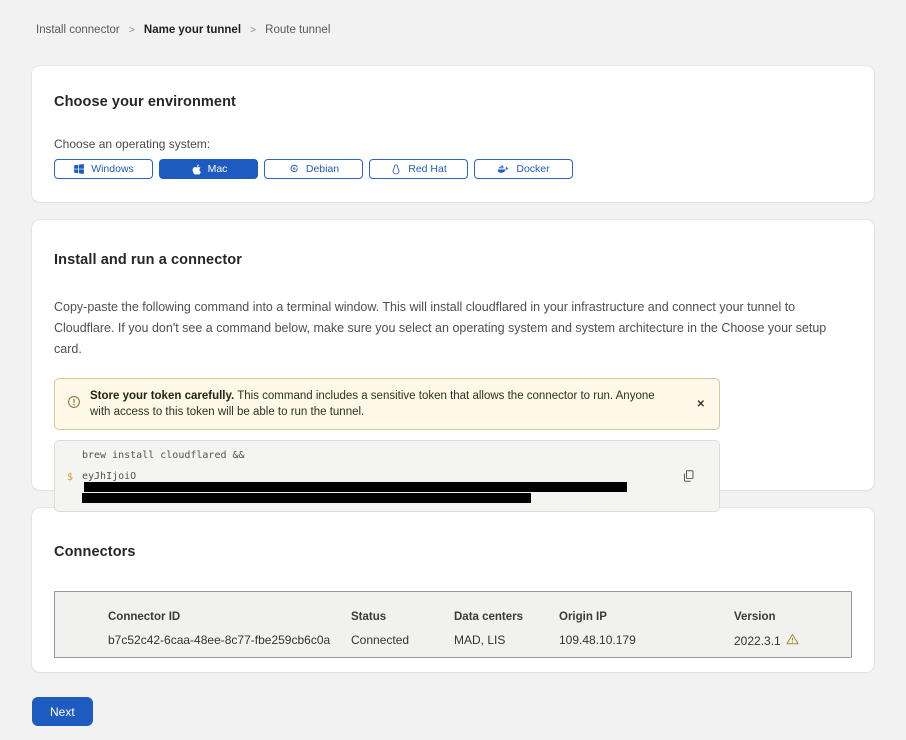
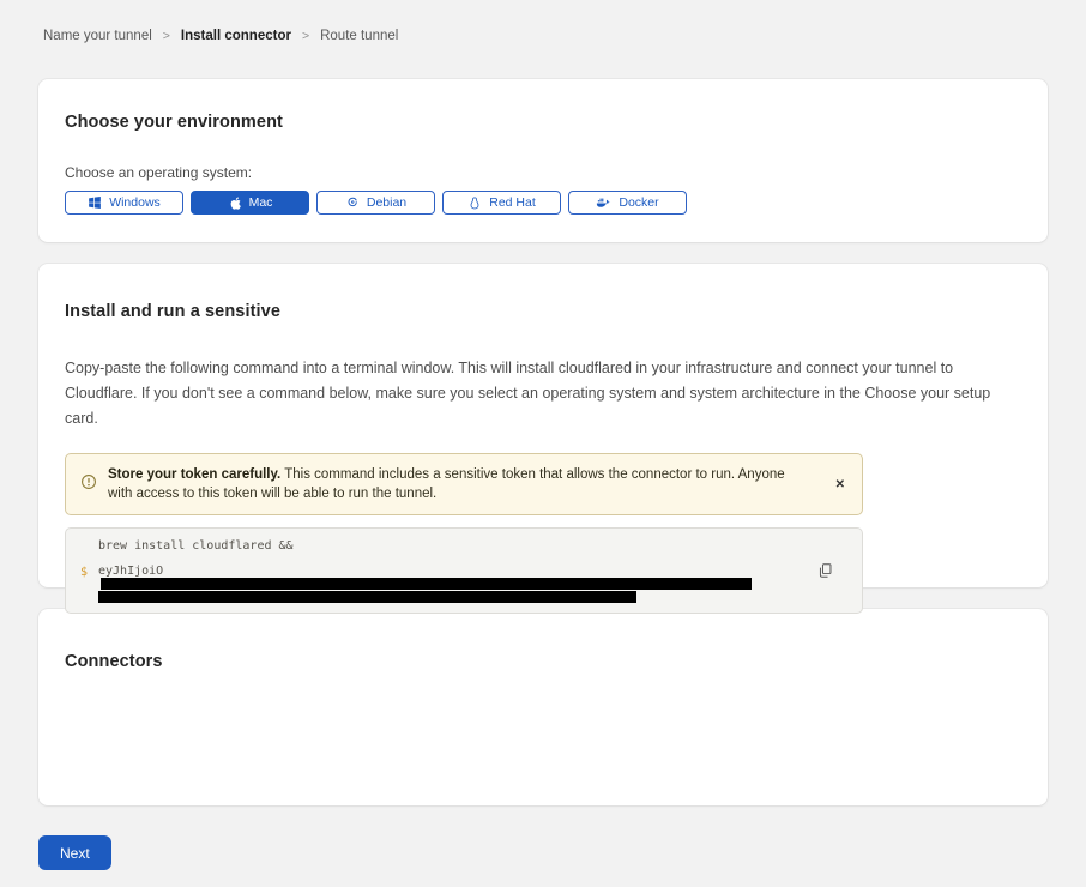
- Install connector
+ Name your tunnel
  >
- Name your tunnel
+ Install connector
  >
  Route tunnel
  Choose your environment
  Choose an operating system:
  Windows
  Mac
  Debian
  Red Hat
  Docker
- Install and run a connector
+ Install and run a sensitive
  Copy-paste the following command into a terminal window. This will install cloudflared in your infrastructure and connect your tunnel to Cloudflare. If you don't see a command below, make sure you select an operating system and system architecture in the Choose your setup card.
  Store your token carefully. This command includes a sensitive token that allows the connector to run. Anyone with access to this token will be able to run the tunnel.
  ✕
  $
  brew install cloudflared &&
  eyJhIjoiO
  Connectors
- Connector ID
- Status
- Data centers
- Origin IP
- Version
- b7c52c42-6caa-48ee-8c77-fbe259cb6c0a
- Connected
- MAD, LIS
- 109.48.10.179
- 2022.3.1
  Next
